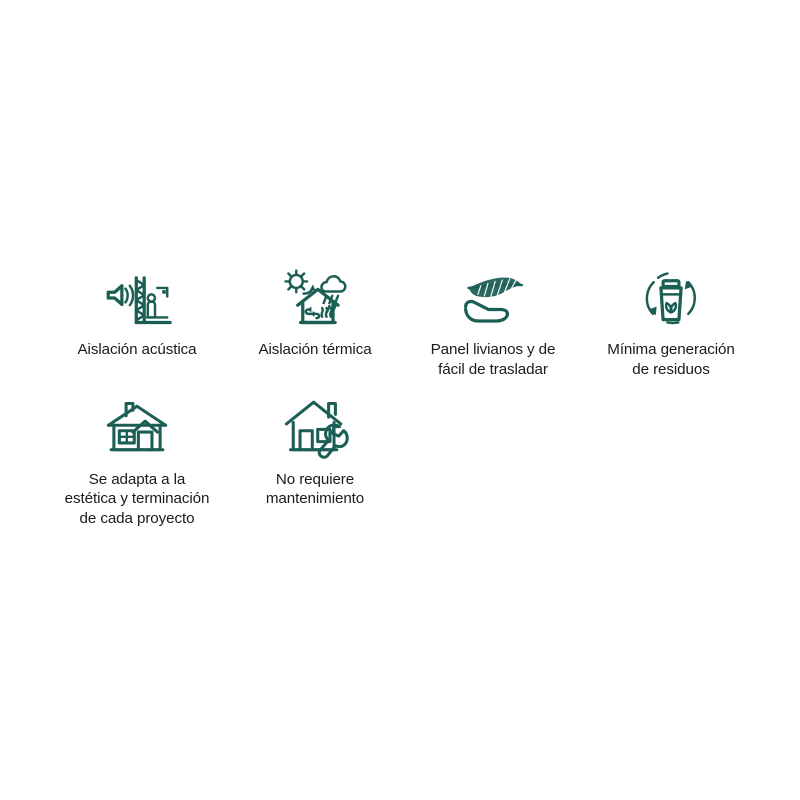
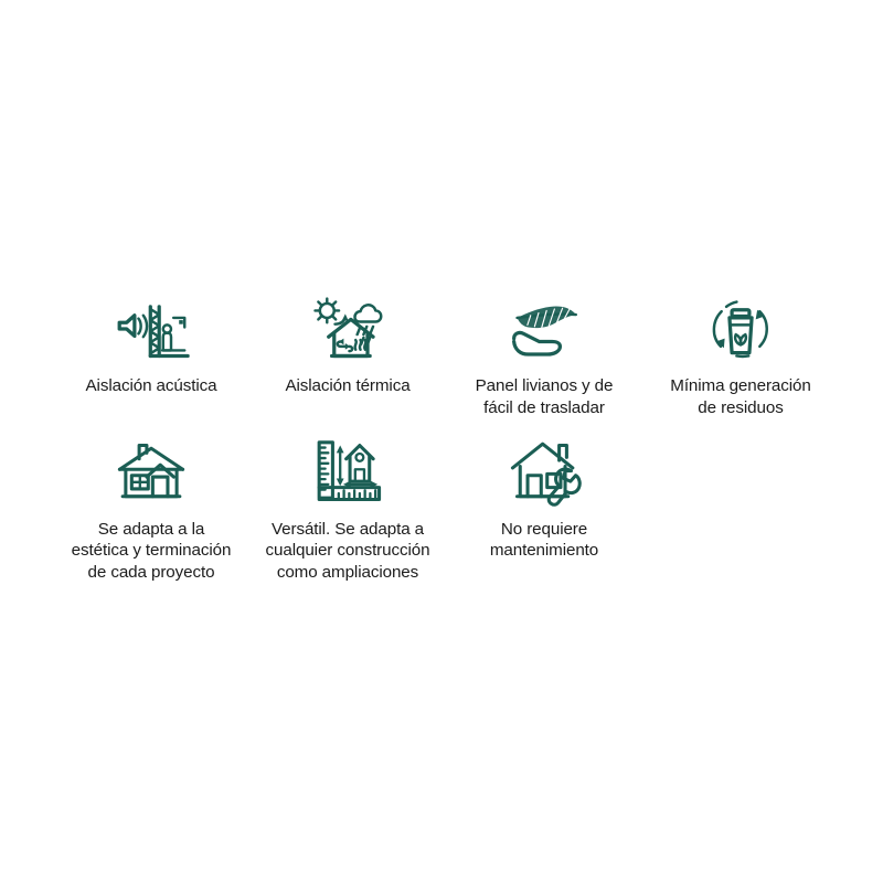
  Aislación acústica
  Aislación térmica
  Panel livianos y de
  fácil de trasladar
  Mínima generación
  de residuos
  Se adapta a la
  estética y terminación
  de cada proyecto
+ Versátil. Se adapta a
+ cualquier construcción
+ como ampliaciones
  No requiere
  mantenimiento
